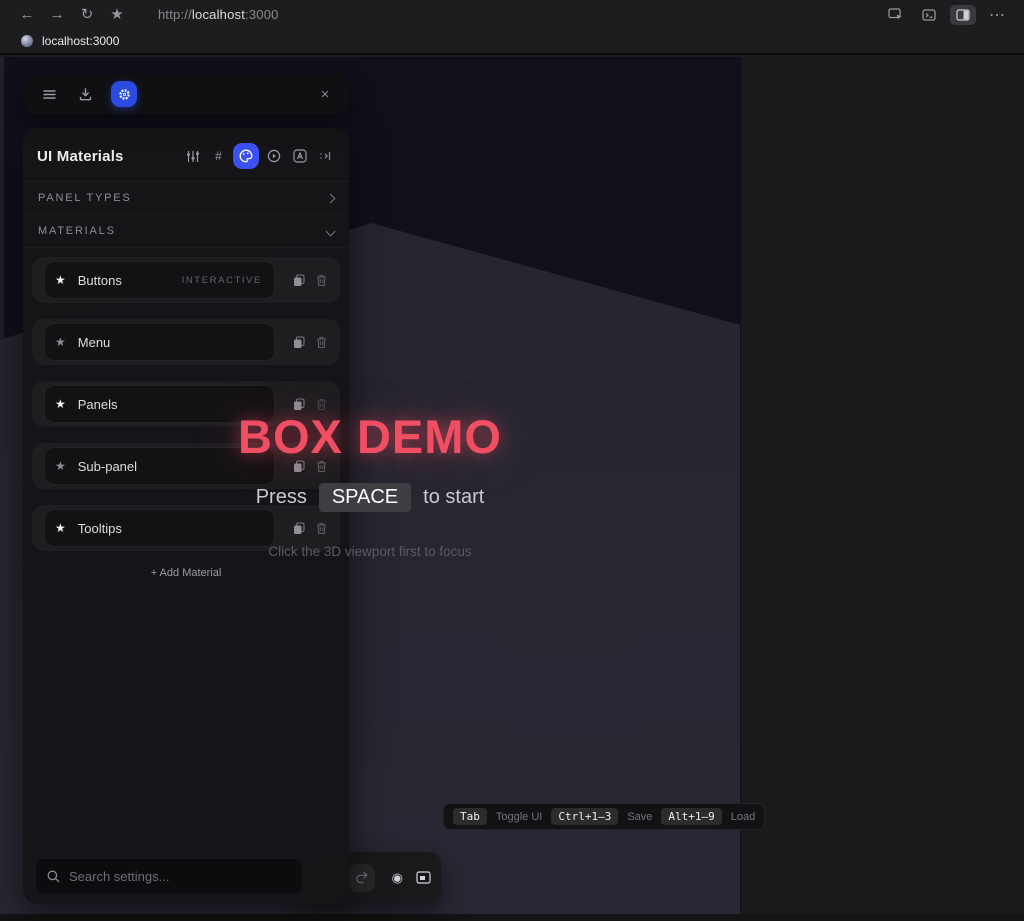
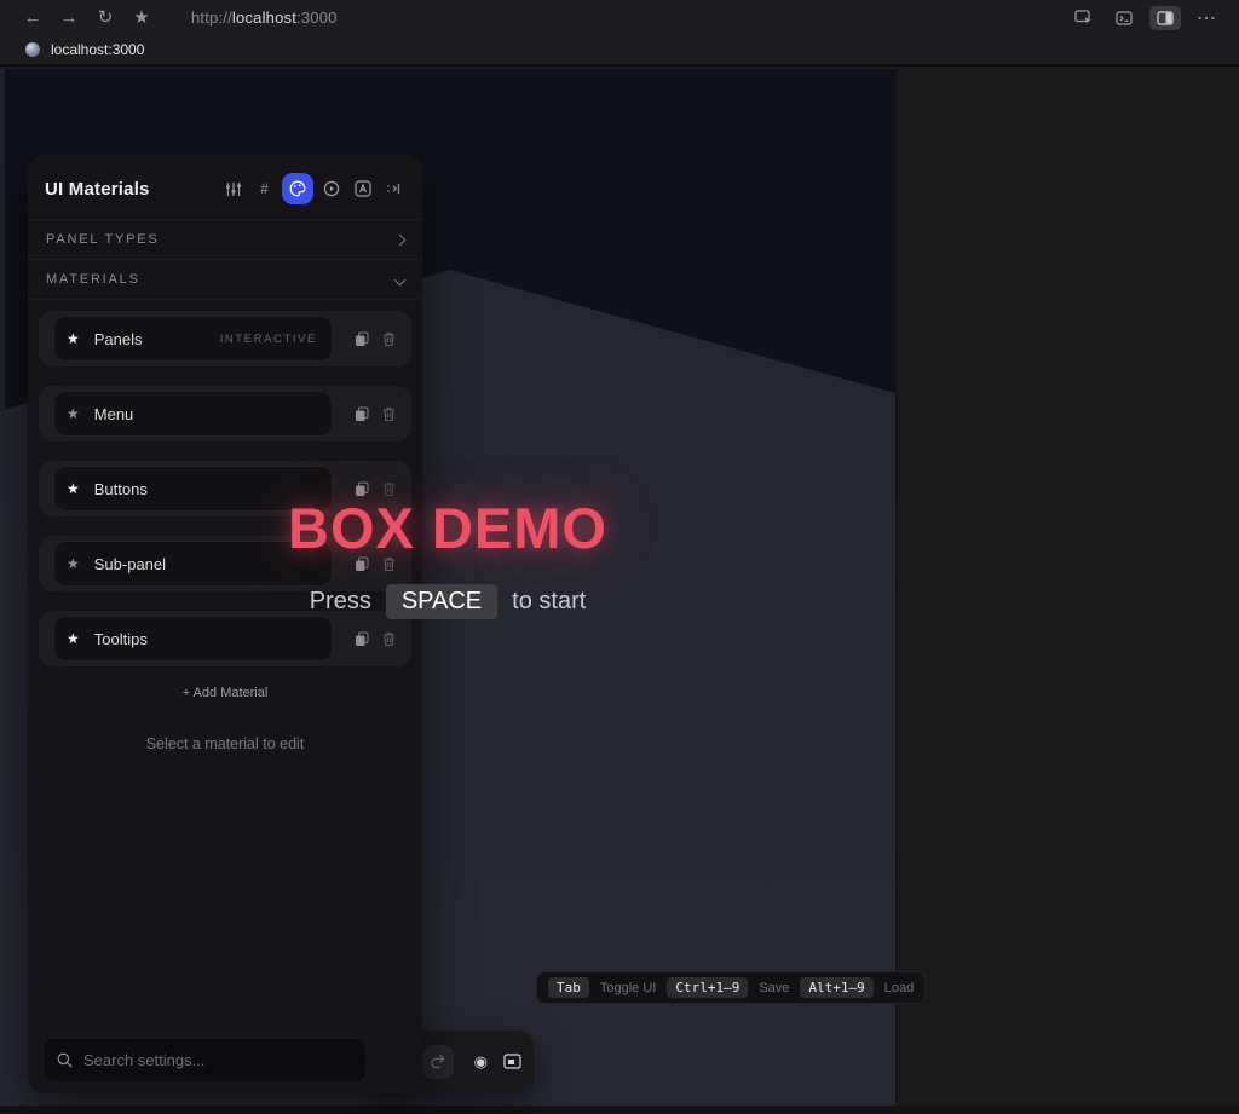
  ←
  →
  ↻
  ★
  http://localhost:3000
  ⋯
  localhost:3000
  Tab
  Toggle UI
- Ctrl+1–3
+ Ctrl+1–9
  Save
  Alt+1–9
  Load
  ◉
  UI Materials
  #
  PANEL TYPES
  MATERIALS
  ★
- Buttons
+ Panels
  INTERACTIVE
  ★
  Menu
  ★
- Panels
+ Buttons
  ★
  Sub-panel
  ★
  Tooltips
  + Add Material
+ Select a material to edit
  Search settings...
- ×
  BOX DEMO
  Press
  SPACE
  to start
- Click the 3D viewport first to focus
